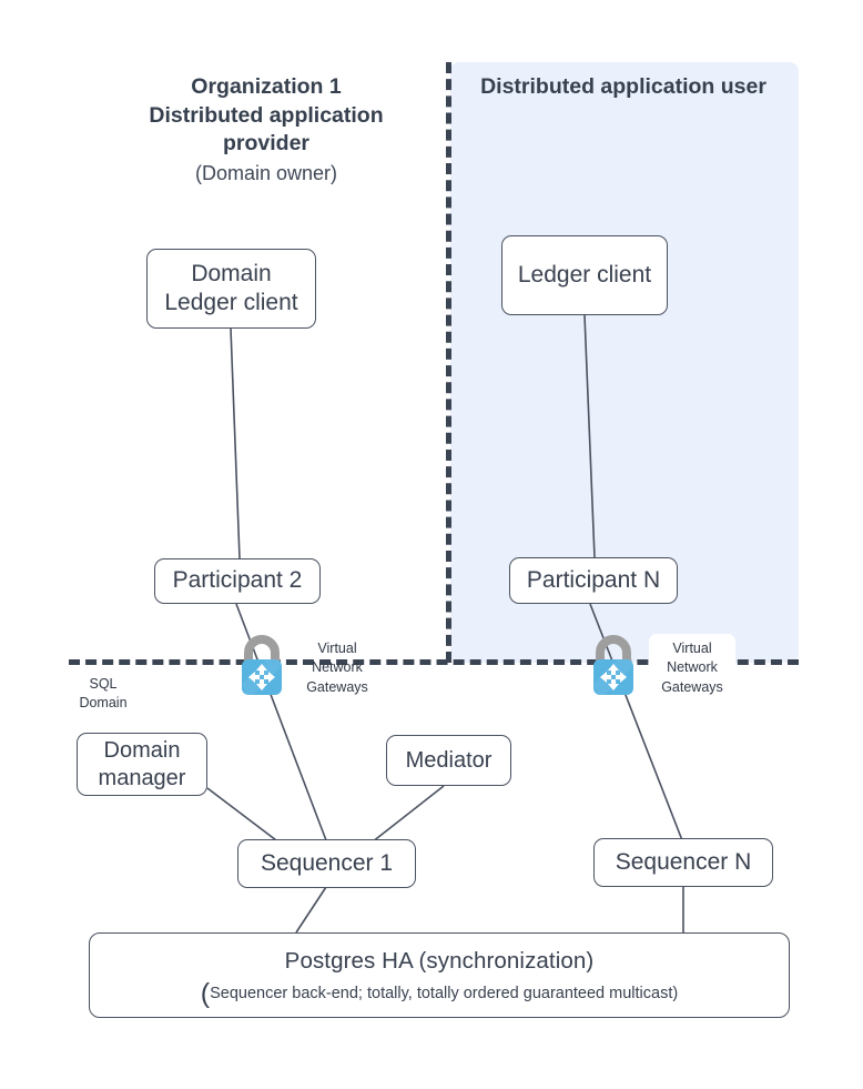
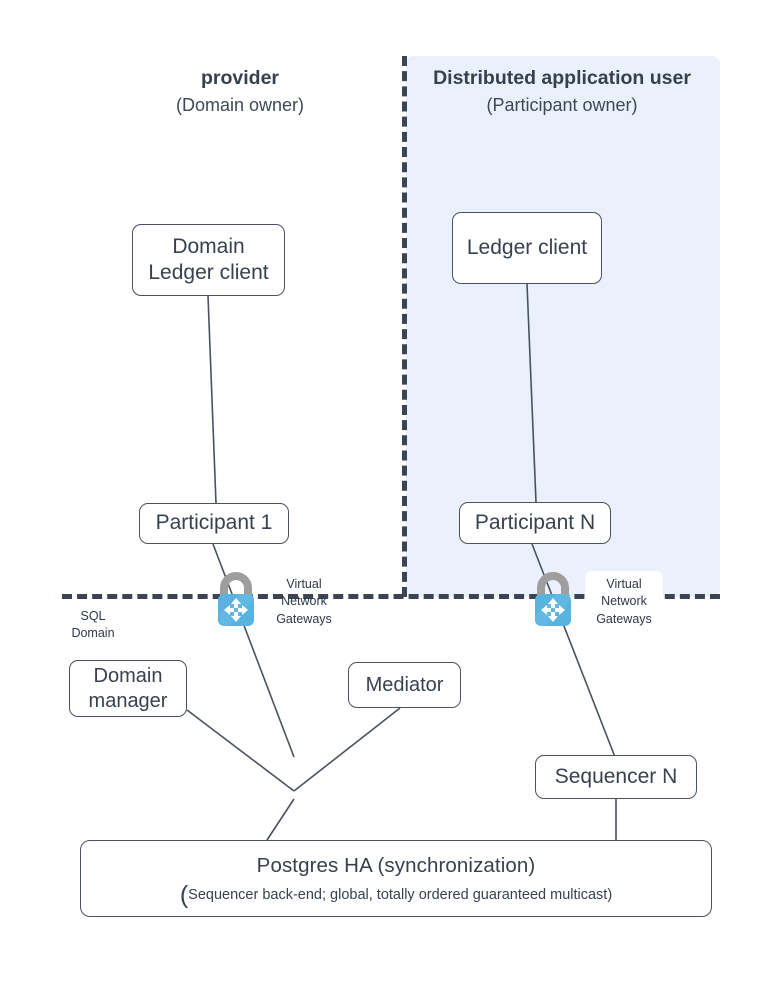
- Organization 1
- Distributed application
  provider
  (Domain owner)
  Distributed application user
+ (Participant owner)
  Domain
  Ledger client
  Ledger client
- Participant 2
+ Participant 1
  Participant N
  Domain
  manager
  Mediator
- Sequencer 1
  Sequencer N
  Postgres HA (synchronization)
- (Sequencer back-end; totally, totally ordered guaranteed multicast)
+ (Sequencer back-end; global, totally ordered guaranteed multicast)
  SQL
  Domain
  Virtual
  Network
  Gateways
  Virtual
  Network
  Gateways
